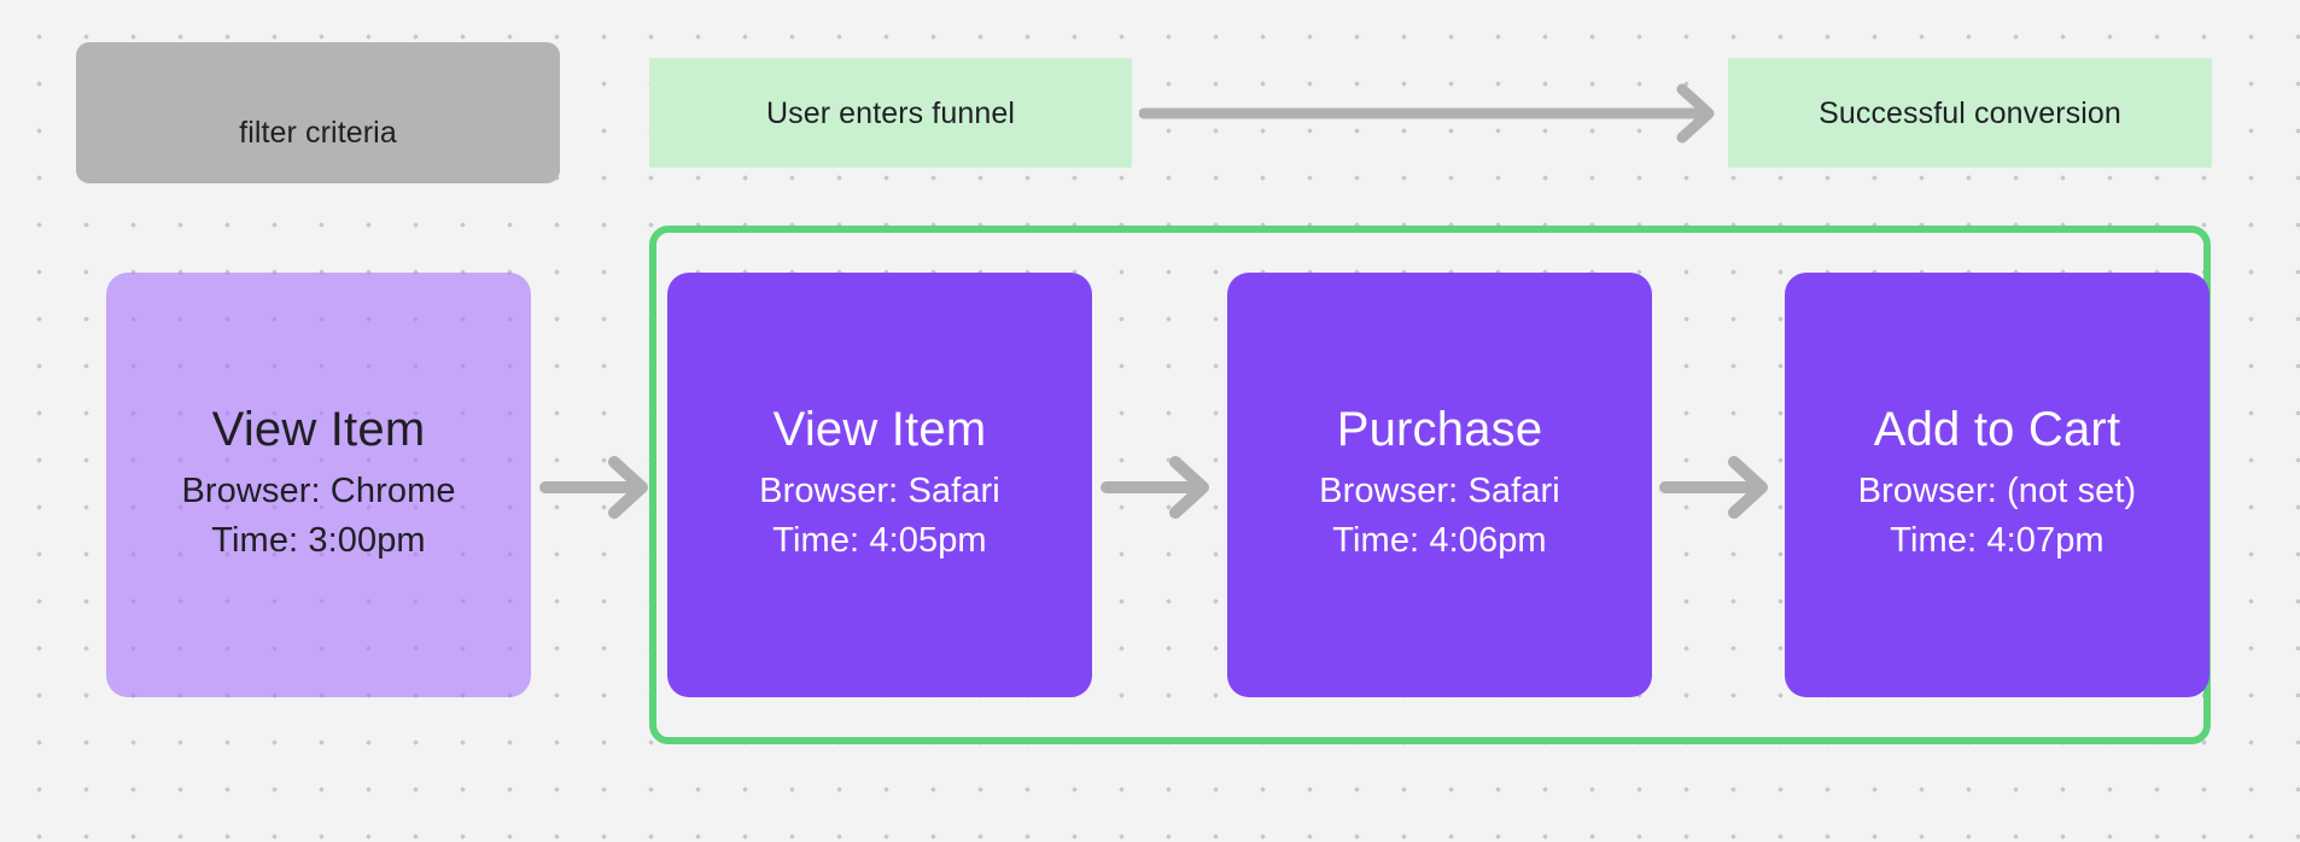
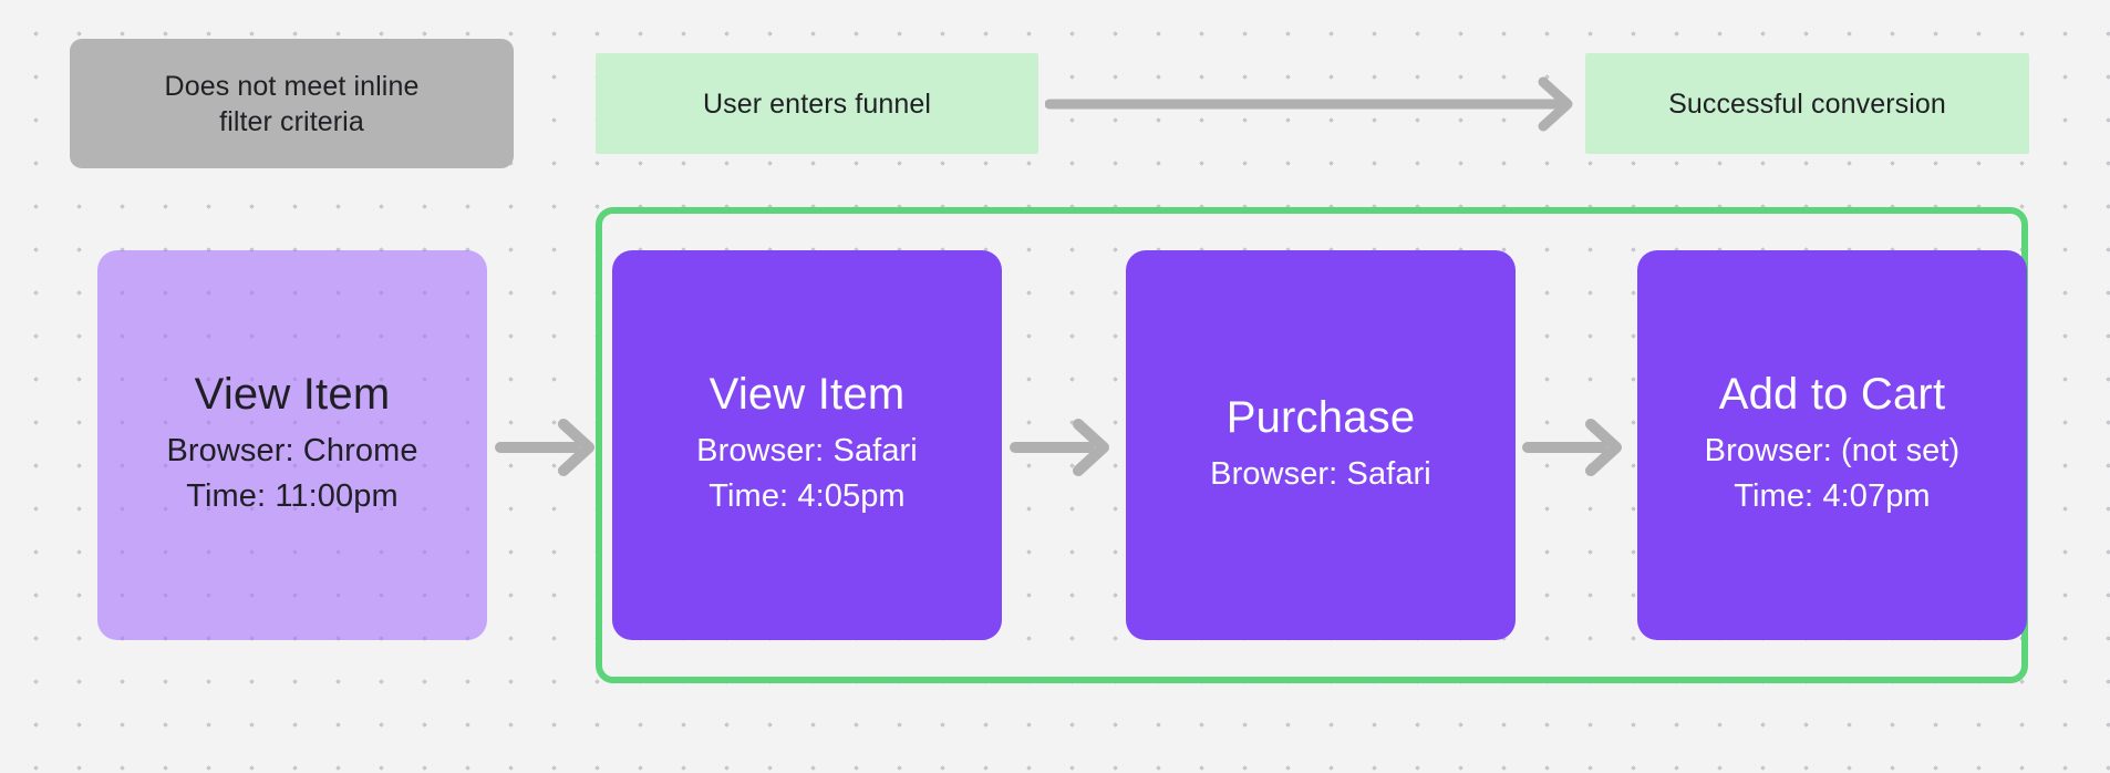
+ Does not meet inline
  filter criteria
  User enters funnel
  Successful conversion
  View Item
  Browser: Chrome
- Time: 3:00pm
+ Time: 11:00pm
  View Item
  Browser: Safari
  Time: 4:05pm
  Purchase
  Browser: Safari
- Time: 4:06pm
  Add to Cart
  Browser: (not set)
  Time: 4:07pm
